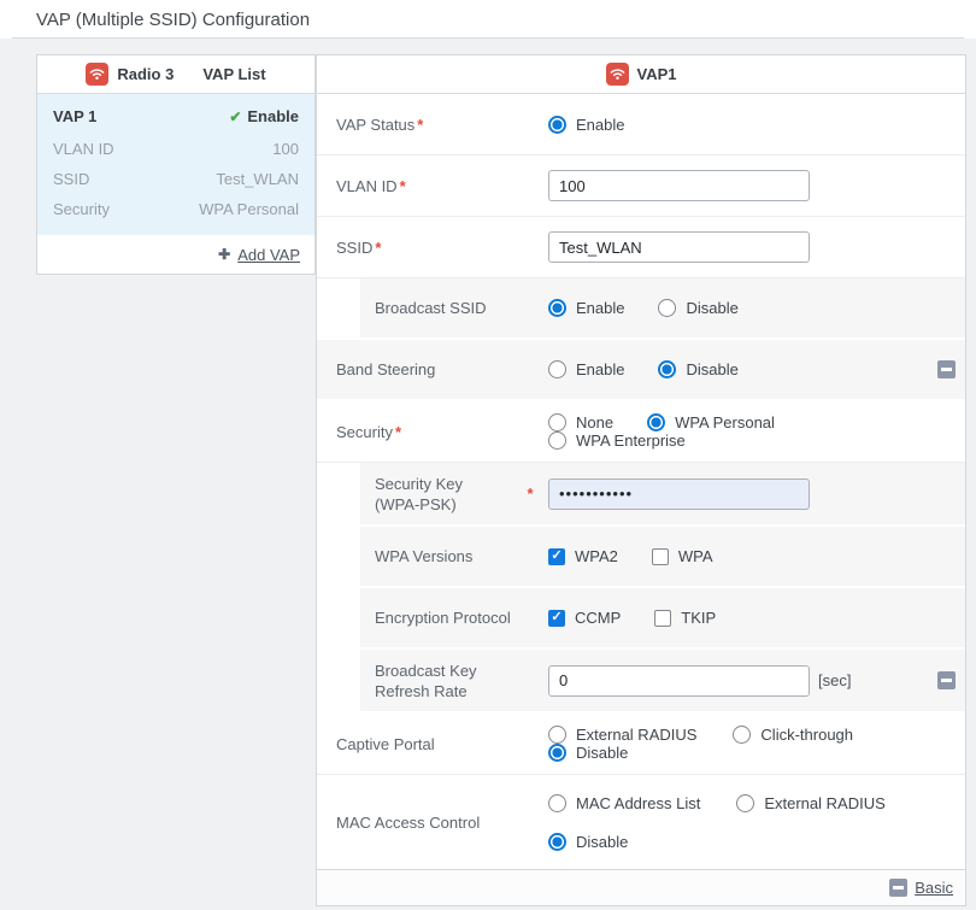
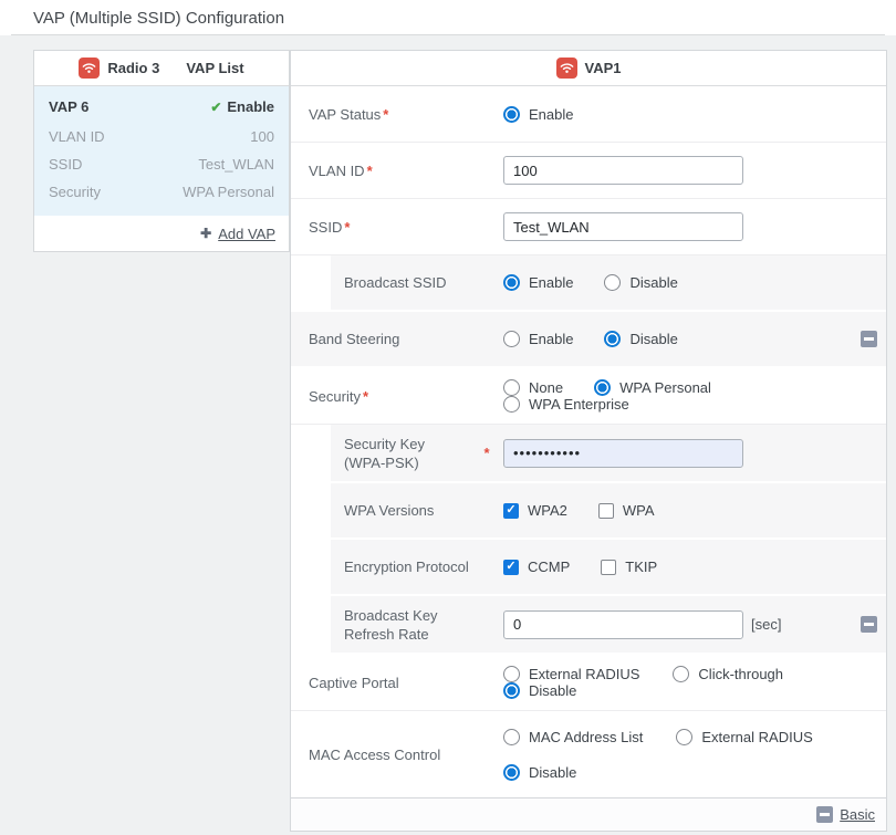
  VAP (Multiple SSID) Configuration
  Radio 3
  VAP List
- VAP 1
+ VAP 6
  ✔ Enable
  VLAN ID
  100
  SSID
  Test_WLAN
  Security
  WPA Personal
  ✚
  Add VAP
  VAP1
  VAP Status *
  Enable
  VLAN ID *
  100
  SSID *
  Test_WLAN
  Broadcast SSID
  Enable
  Disable
  Band Steering
  Enable
  Disable
  Security *
  None
  WPA Personal
  WPA Enterprise
  Security Key (WPA-PSK)
  *
  •••••••••••
  WPA Versions
  WPA2
  WPA
  Encryption Protocol
  CCMP
  TKIP
  Broadcast Key Refresh Rate
  0
  [sec]
  Captive Portal
  External RADIUS
  Click-through
  Disable
  MAC Access Control
  MAC Address List
  External RADIUS
  Disable
  Basic
